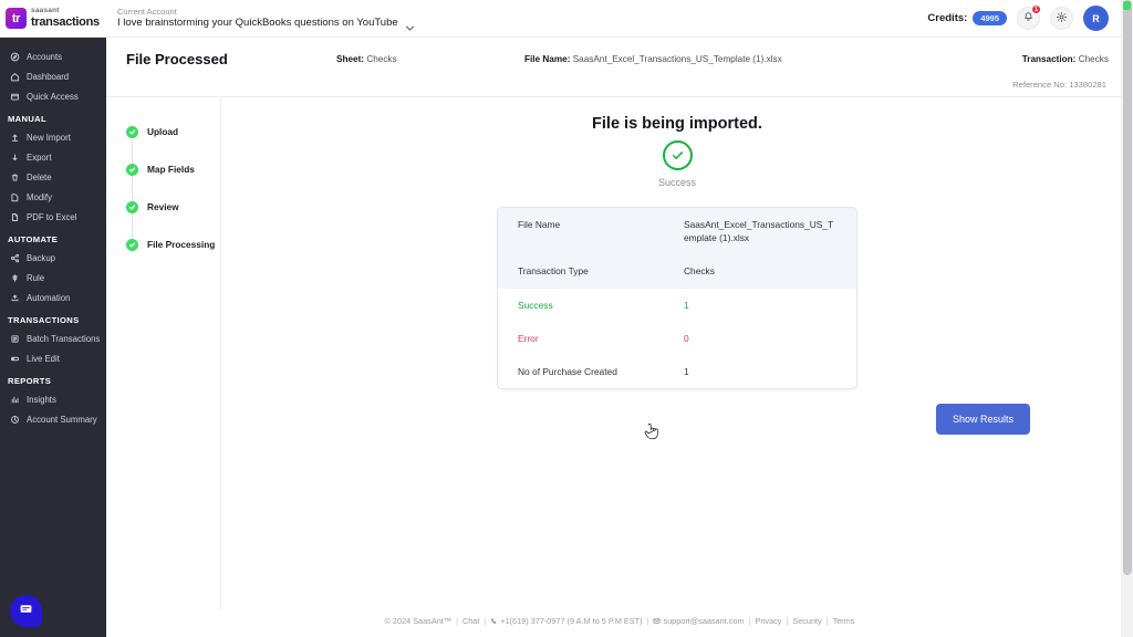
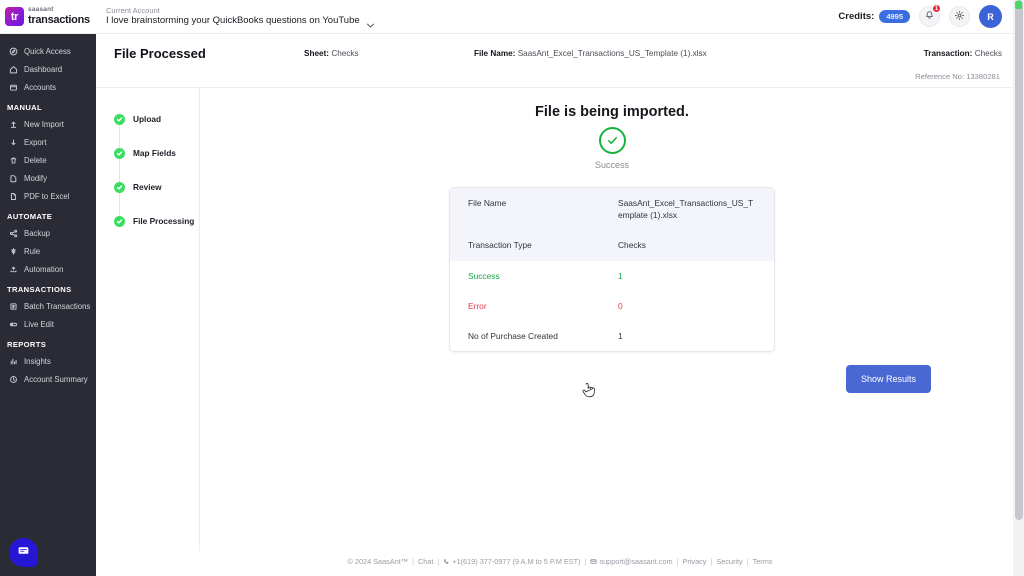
  tr
  transactions
  Current Account
  I love brainstorming your QuickBooks questions on YouTube
  Credits:
  4995
  R
- Accounts
+ Quick Access
  Dashboard
- Quick Access
+ Accounts
  MANUAL
  New Import
  Export
  Delete
  Modify
  PDF to Excel
  AUTOMATE
  Backup
  Rule
  Automation
  TRANSACTIONS
  Batch Transactions
  Live Edit
  REPORTS
  Insights
  Account Summary
  File Processed
  Sheet: Checks
  File Name: SaasAnt_Excel_Transactions_US_Template (1).xlsx
  Transaction: Checks
  Reference No: 13380281
  Upload
  Map Fields
  Review
  File Processing
  File is being imported.
  Success
  File Name
  SaasAnt_Excel_Transactions_US_Template (1).xlsx
  Transaction Type
  Checks
  Success
  1
  Error
  0
  No of Purchase Created
  1
  Show Results
  © 2024 SaasAnt™
  Chat
  |
  +1(619) 377-0977 (9 A.M to 5 P.M EST)
  |
  support@saasant.com
  |
  Privacy
  |
  Security
  |
  Terms
